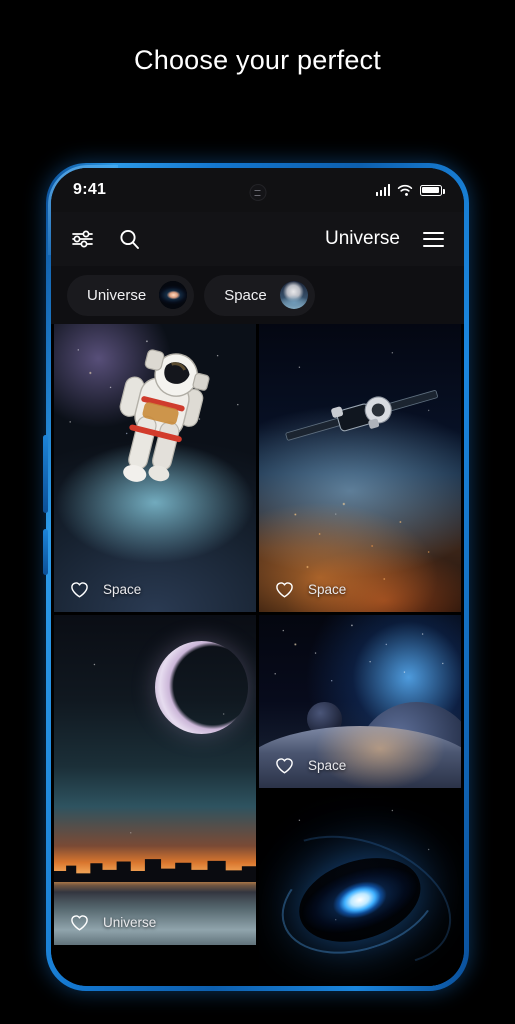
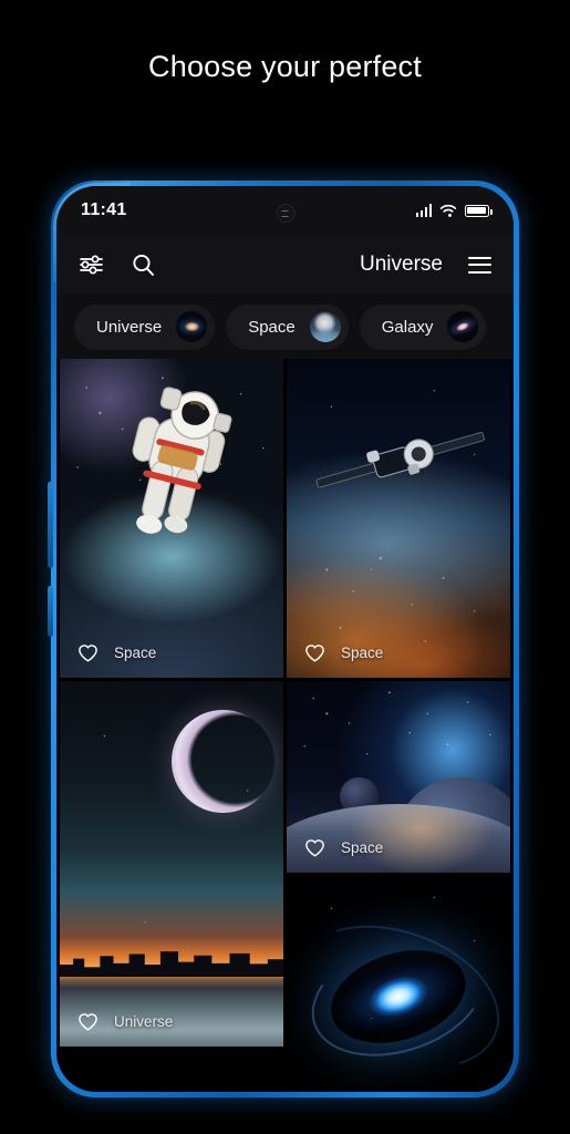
  Choose your perfect
- 9:41
+ 11:41
  Universe
  Universe
  Space
+ Galaxy
  Space
  Universe
  Space
  Space
